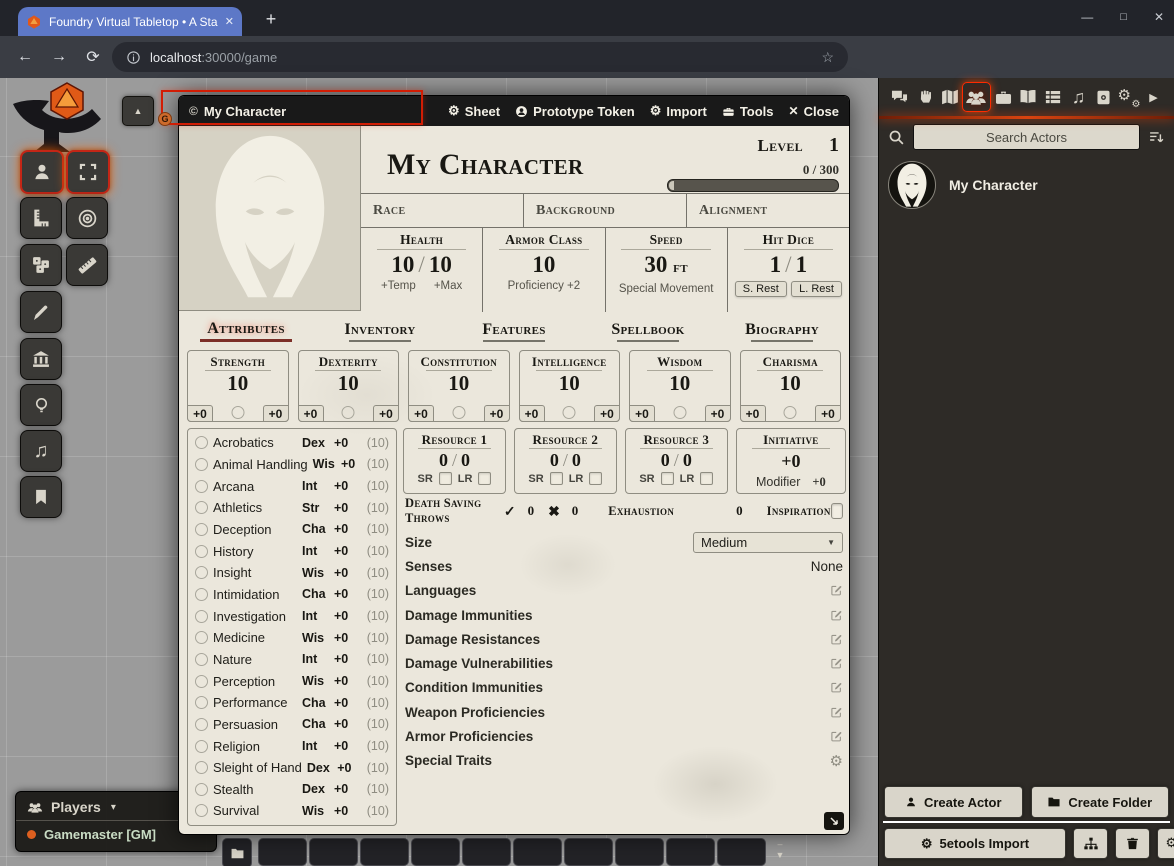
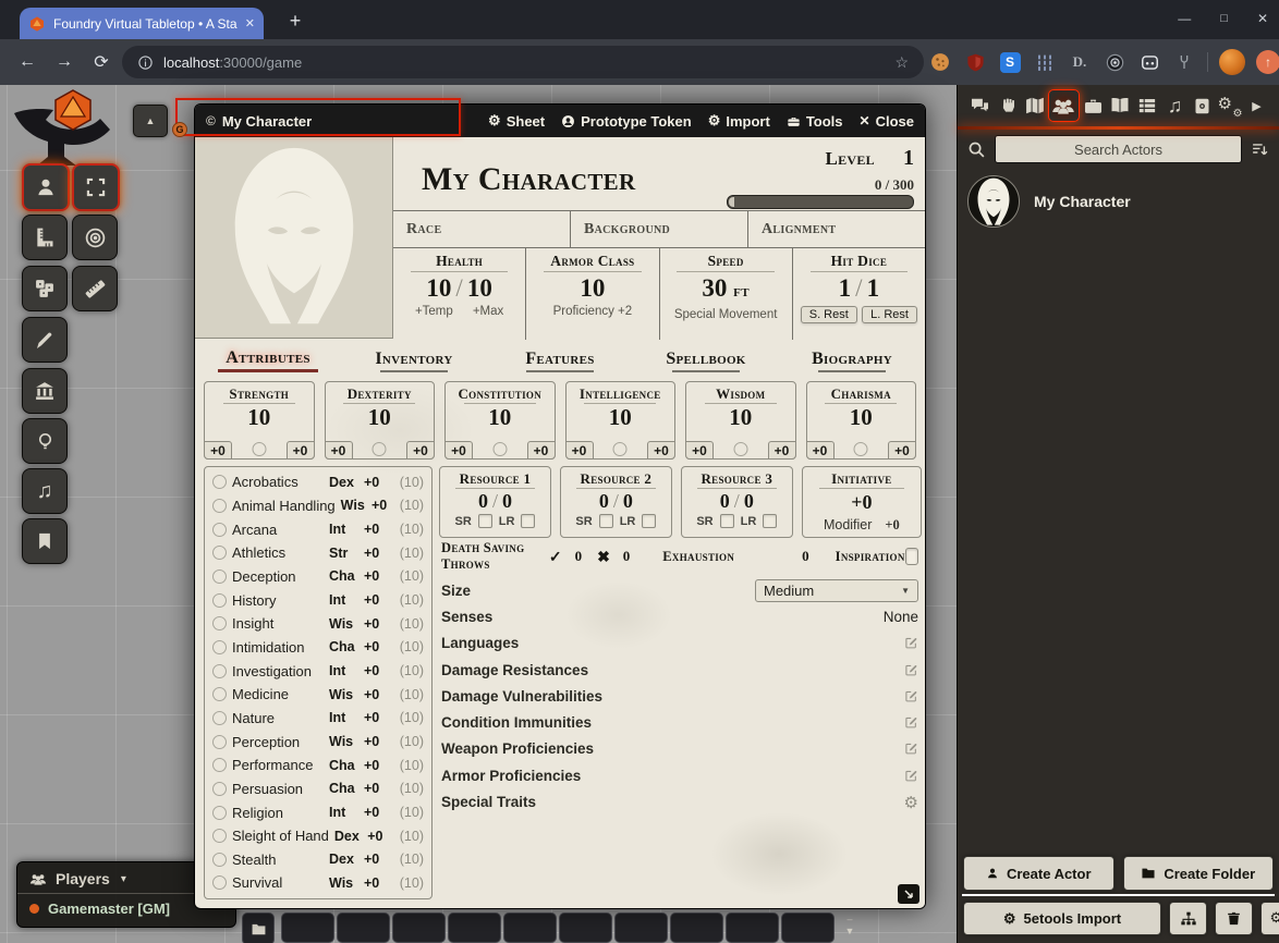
  Foundry Virtual Tabletop • A Sta
  ✕
  +
  —
  □
  ✕
  ←
  →
  ⟳
  localhost:30000/game
  ☆
+ S
+ D.
+ ↑
  ▲
  ♫
  Players
  ▾
  Gamemaster [GM]
  –
  ▼
  ©
  My Character
  ⚙
  Sheet
  Prototype Token
  ⚙
  Import
  Tools
  ✕
  Close
  My Character
  Level
  1
  0 / 300
  Race
  Background
  Alignment
  Health
  10 / 10
  +Temp
  +Max
  Armor Class
  10
  Proficiency +2
  Speed
  30 ft
  Special Movement
  Hit Dice
  1 / 1
  S. Rest
  L. Rest
  Attributes
  Inventory
  Features
  Spellbook
  Biography
  Strength
  10
  +0
  +0
  Dexterity
  10
  +0
  +0
  Constitution
  10
  +0
  +0
  Intelligence
  10
  +0
  +0
  Wisdom
  10
  +0
  +0
  Charisma
  10
  +0
  +0
  Acrobatics
  Dex
  +0
  (10)
  Animal Handling
  Wis
  +0
  (10)
  Arcana
  Int
  +0
  (10)
  Athletics
  Str
  +0
  (10)
  Deception
  Cha
  +0
  (10)
  History
  Int
  +0
  (10)
  Insight
  Wis
  +0
  (10)
  Intimidation
  Cha
  +0
  (10)
  Investigation
  Int
  +0
  (10)
  Medicine
  Wis
  +0
  (10)
  Nature
  Int
  +0
  (10)
  Perception
  Wis
  +0
  (10)
  Performance
  Cha
  +0
  (10)
  Persuasion
  Cha
  +0
  (10)
  Religion
  Int
  +0
  (10)
  Sleight of Hand
  Dex
  +0
  (10)
  Stealth
  Dex
  +0
  (10)
  Survival
  Wis
  +0
  (10)
  Resource 1
  0 / 0
  SR
  LR
  Resource 2
  0 / 0
  SR
  LR
  Resource 3
  0 / 0
  SR
  LR
  Initiative
  +0
  Modifier
  +0
  Death Saving Throws
  ✓
  0
  ✖
  0
  Exhaustion
  0
  Inspiration
  Size
  Medium
  ▼
  Senses
  None
  Languages
- Damage Immunities
  Damage Resistances
  Damage Vulnerabilities
  Condition Immunities
  Weapon Proficiencies
  Armor Proficiencies
  Special Traits
  ⚙
  G
  ♫
  ⚙
  ⚙
  ▶
  Search Actors
  My Character
  Create Actor
  Create Folder
  ⚙
  5etools Import
  ⚙
